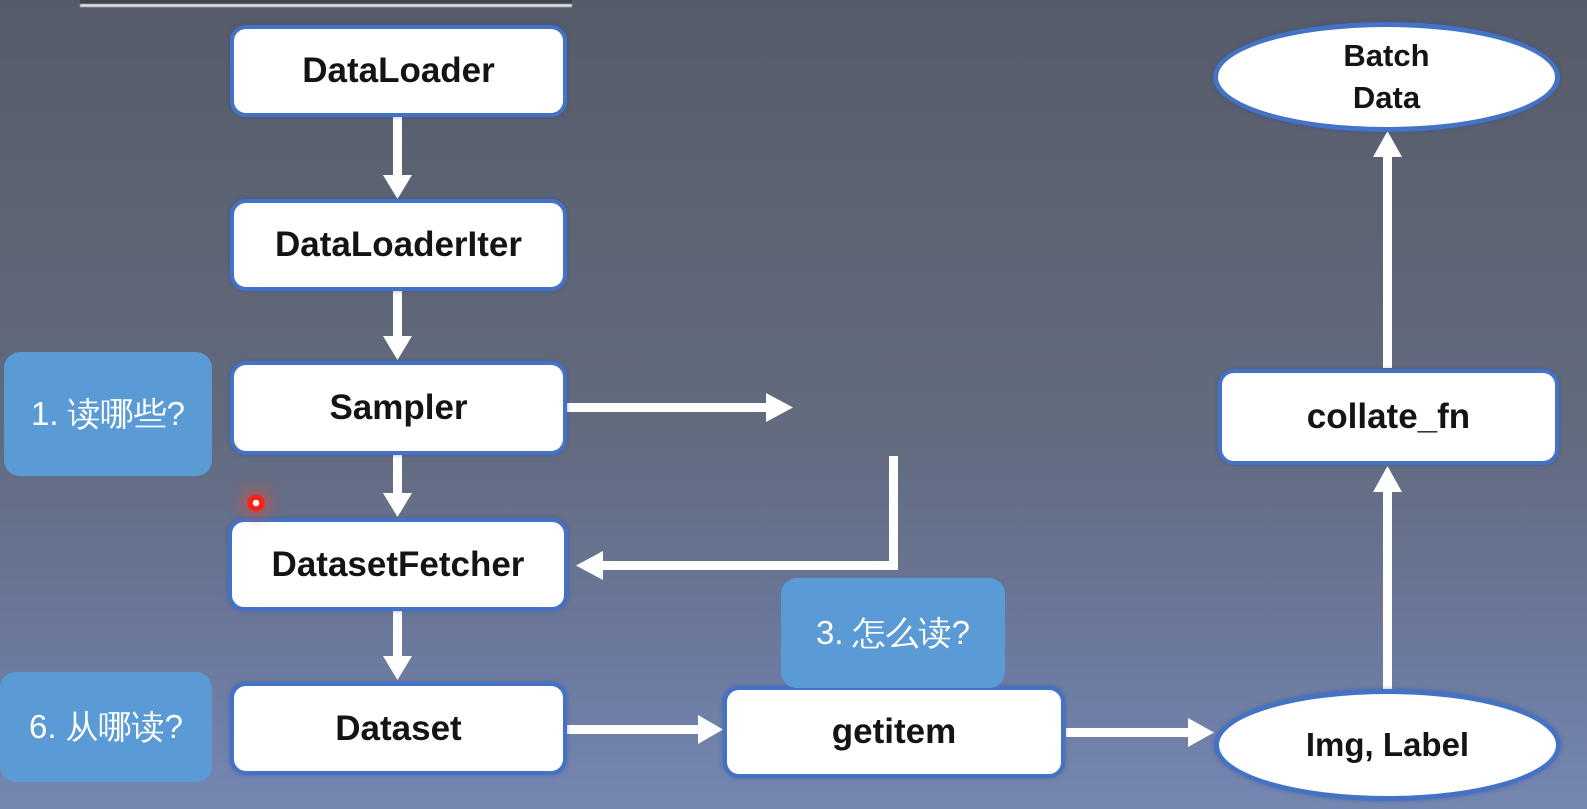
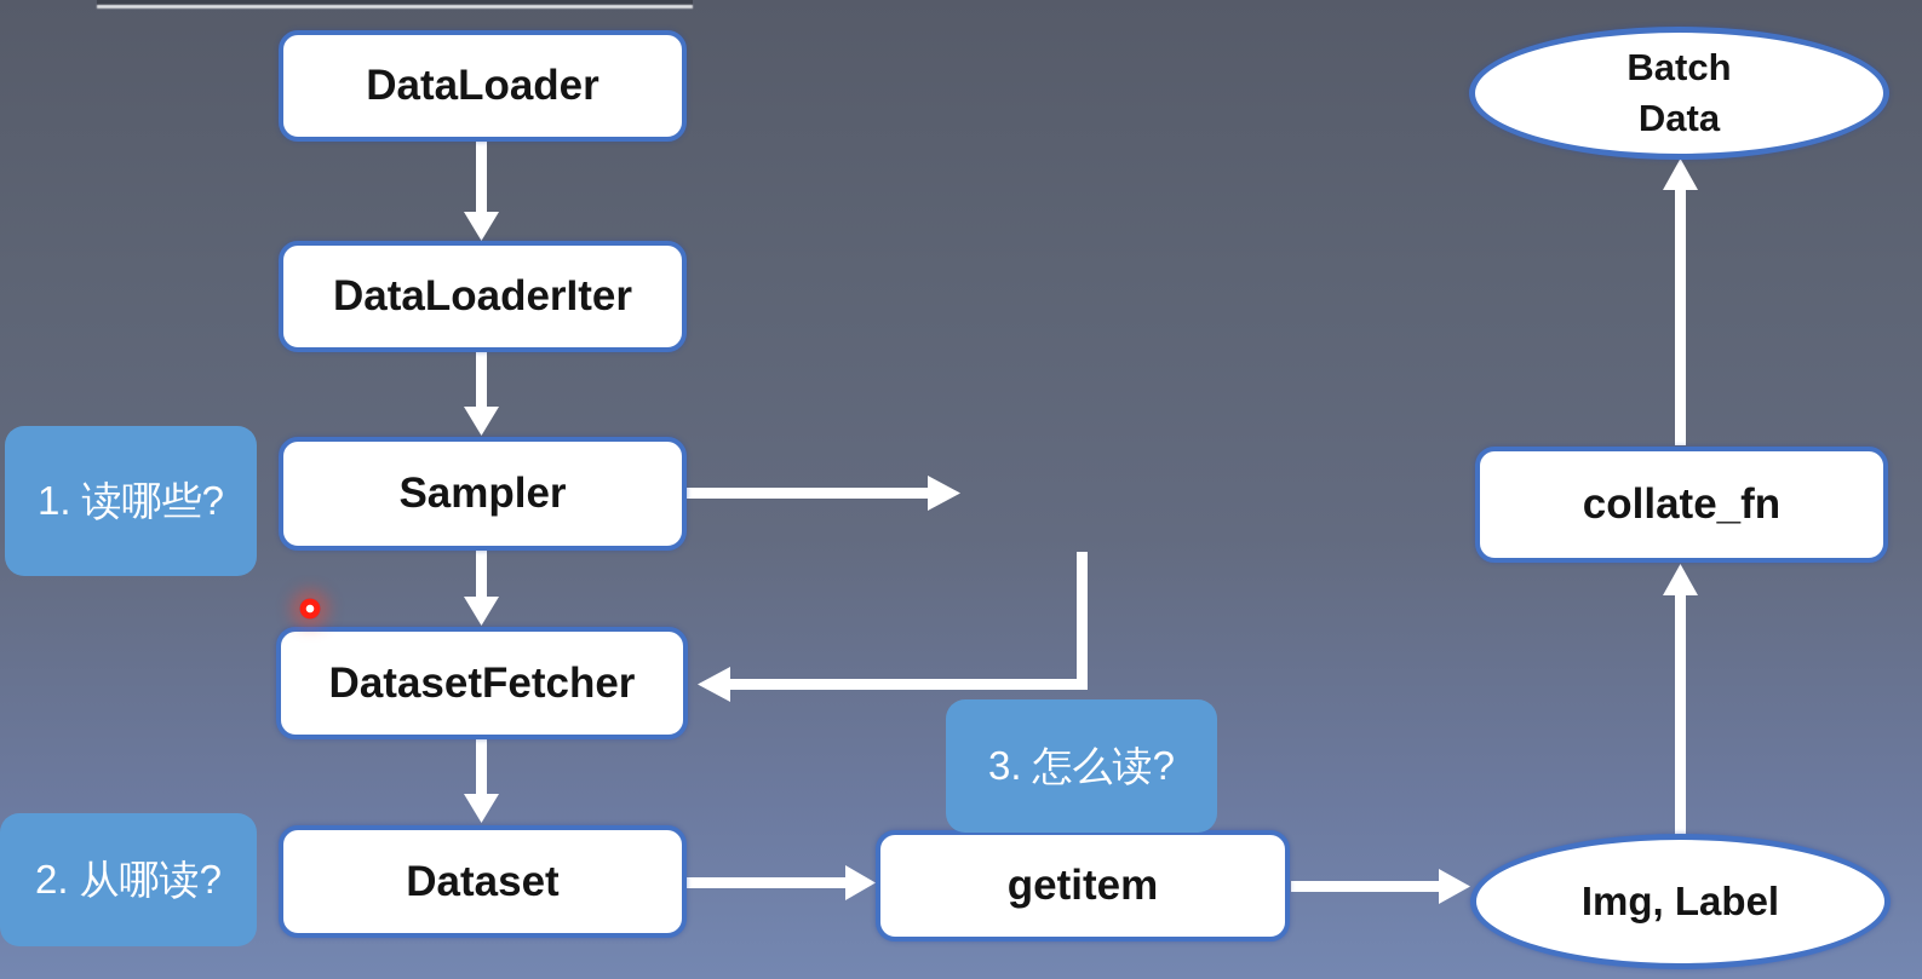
  DataLoader
  DataLoaderIter
  Sampler
  DatasetFetcher
  Dataset
  getitem
  collate_fn
  Batch
  Data
  Img, Label
  1. 读哪些?
- 6. 从哪读?
+ 2. 从哪读?
  3. 怎么读?
